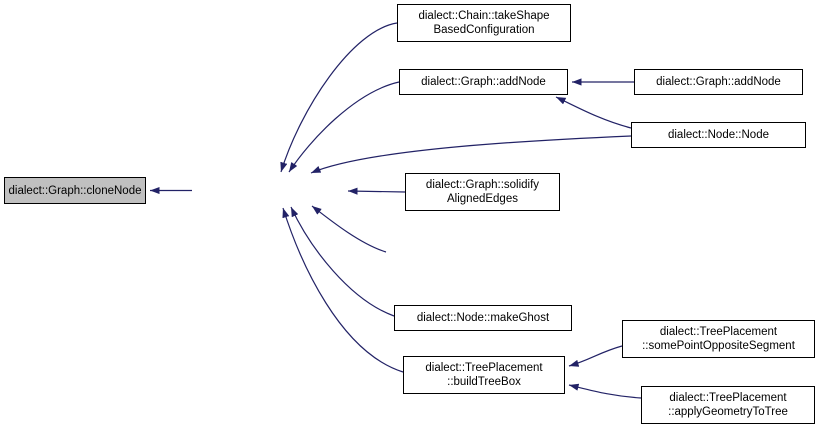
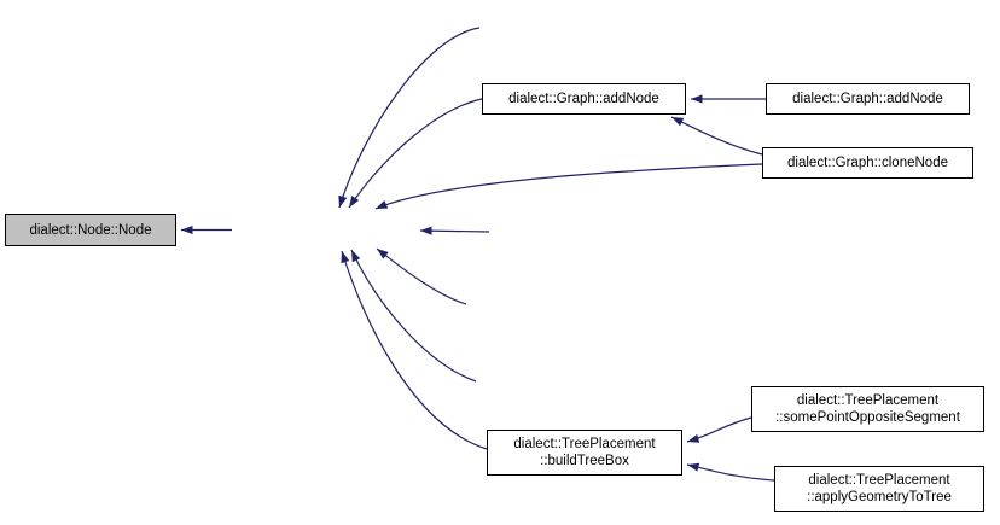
- dialect::Graph::cloneNode
+ dialect::Node::Node
- dialect::Chain::takeShape
- BasedConfiguration
  dialect::Graph::addNode
  dialect::Graph::addNode
- dialect::Node::Node
+ dialect::Graph::cloneNode
- dialect::Graph::solidify
- AlignedEdges
- dialect::Node::makeGhost
  dialect::TreePlacement
  ::buildTreeBox
  dialect::TreePlacement
  ::somePointOppositeSegment
  dialect::TreePlacement
  ::applyGeometryToTree
